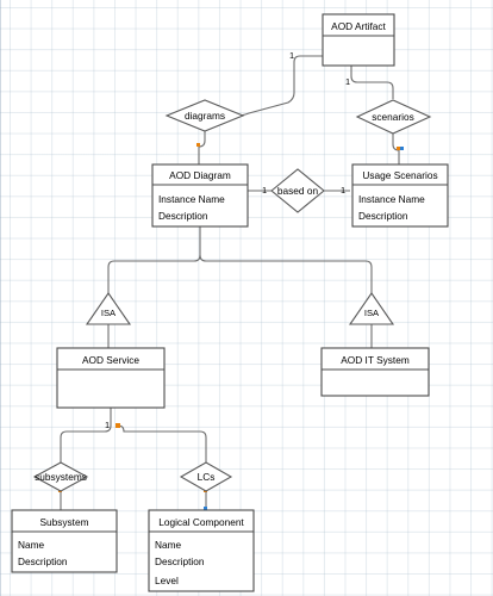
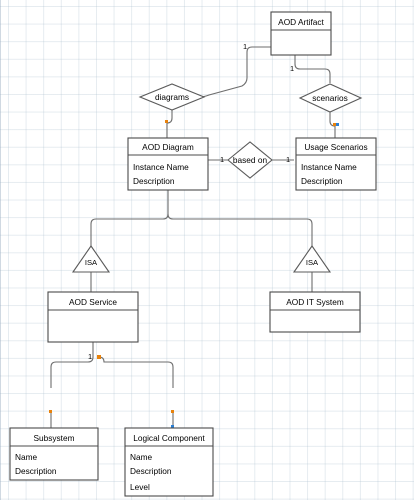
  1
  1
  1
  1
  1
  AOD Artifact
  AOD Diagram
  Instance Name
  Description
  Usage Scenarios
  Instance Name
  Description
  AOD Service
  AOD IT System
  Subsystem
  Name
  Description
  Logical Component
  Name
  Description
  Level
  diagrams
  scenarios
  based on
- subsystems
- LCs
  ISA
  ISA
